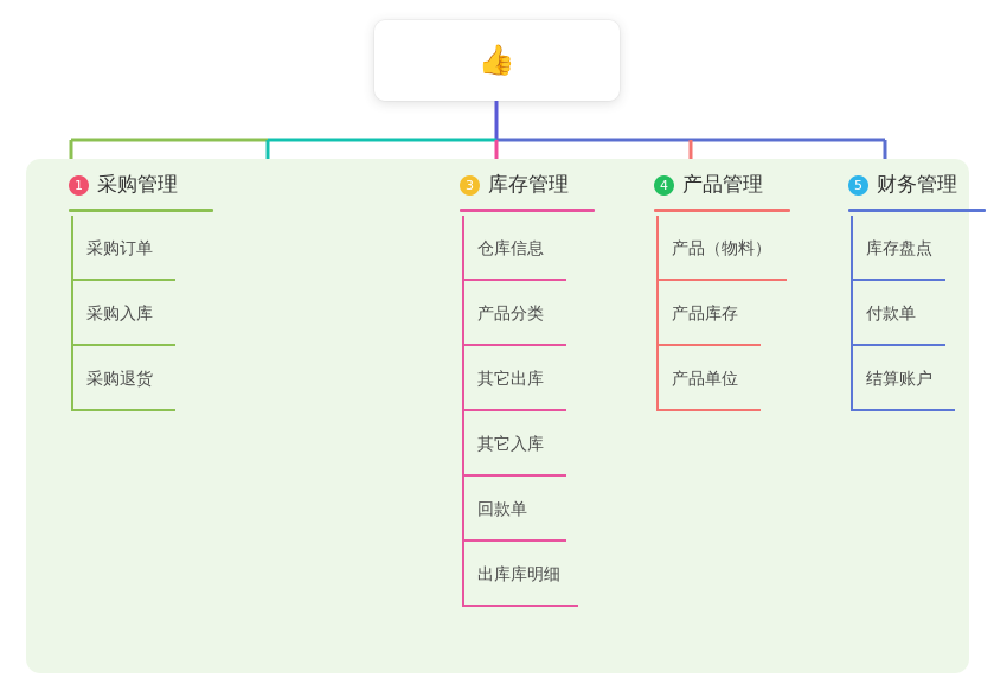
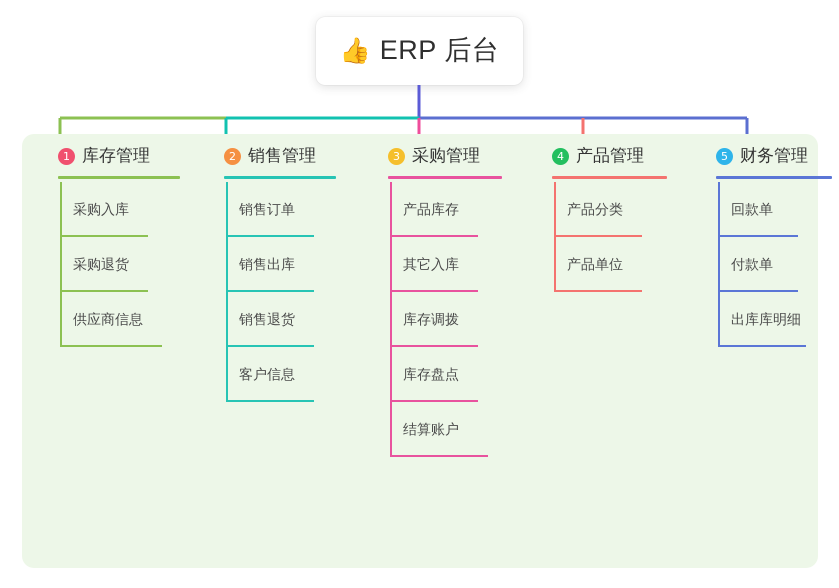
  👍
+ ERP 后台
  1
- 采购管理
+ 库存管理
- 采购订单
  采购入库
  采购退货
+ 供应商信息
+ 2
+ 销售管理
+ 销售订单
+ 销售出库
+ 销售退货
+ 客户信息
  3
- 库存管理
+ 采购管理
- 仓库信息
- 产品分类
+ 产品库存
- 其它出库
  其它入库
+ 库存调拨
- 回款单
+ 库存盘点
- 出库库明细
+ 结算账户
  4
  产品管理
- 产品（物料）
- 产品库存
+ 产品分类
  产品单位
  5
  财务管理
- 库存盘点
+ 回款单
  付款单
- 结算账户
+ 出库库明细
